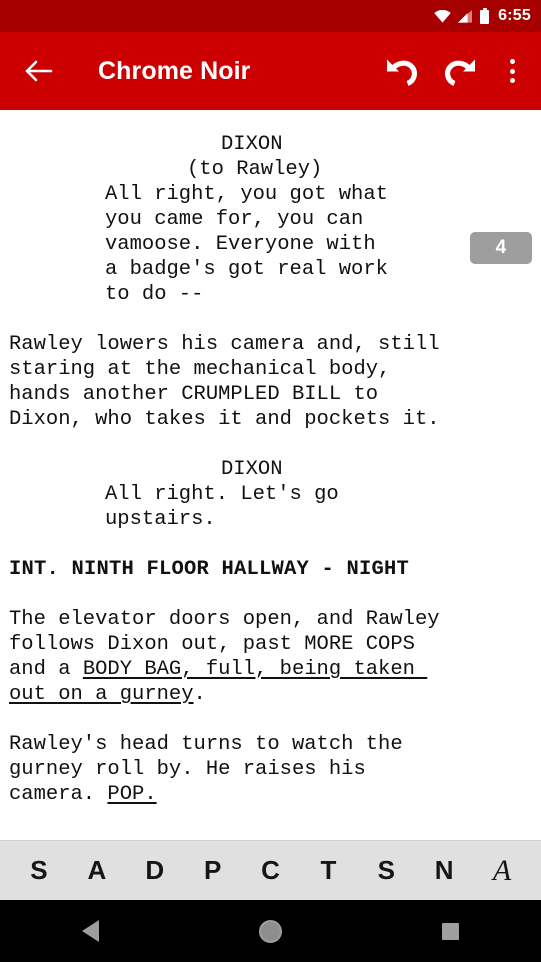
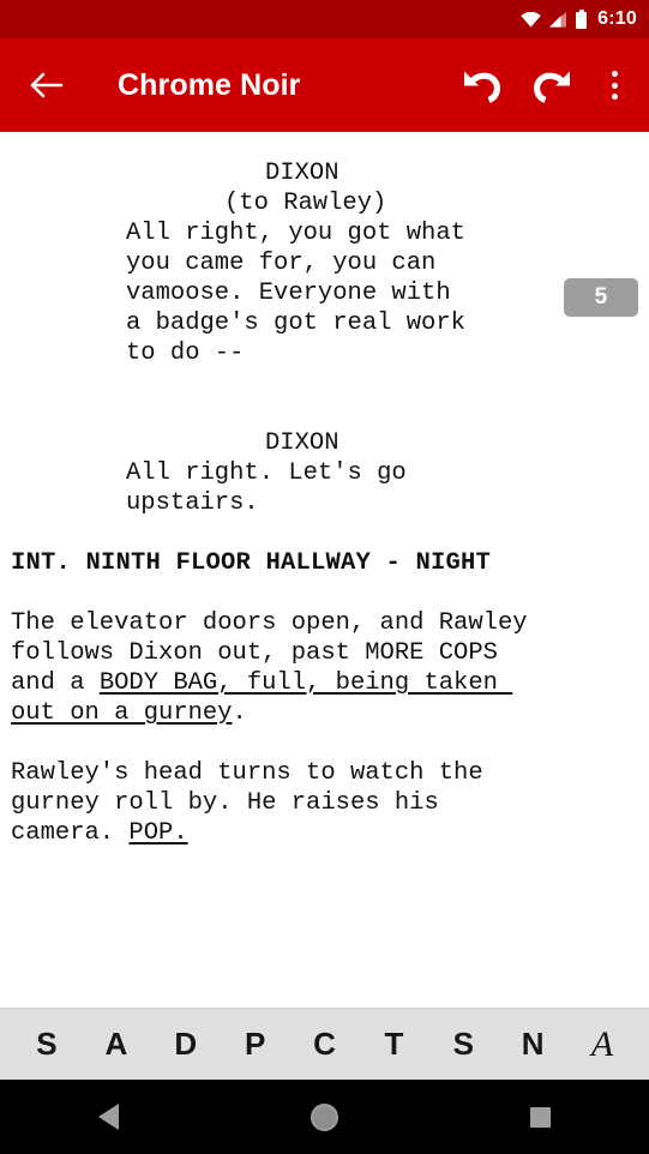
- 6:55
+ 6:10
  Chrome Noir
- 4
+ 5
  DIXON
  (to Rawley)
  All right, you got what
  you came for, you can
  vamoose. Everyone with
  a badge's got real work
  to do --
- Rawley lowers his camera and, still
- staring at the mechanical body,
- hands another CRUMPLED BILL to
- Dixon, who takes it and pockets it.
  DIXON
  All right. Let's go
  upstairs.
  INT. NINTH FLOOR HALLWAY - NIGHT
  The elevator doors open, and Rawley
  follows Dixon out, past MORE COPS
  and a BODY BAG, full, being taken
  out on a gurney.
  Rawley's head turns to watch the
  gurney roll by. He raises his
  camera. POP.
  S
  A
  D
  P
  C
  T
  S
  N
  A
